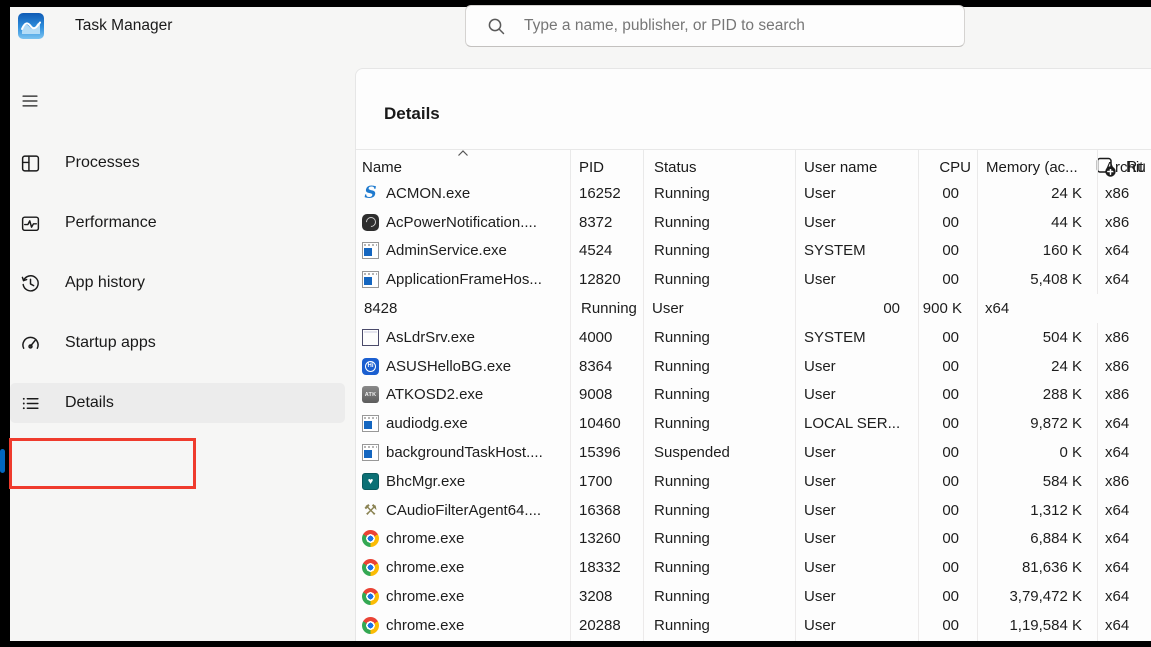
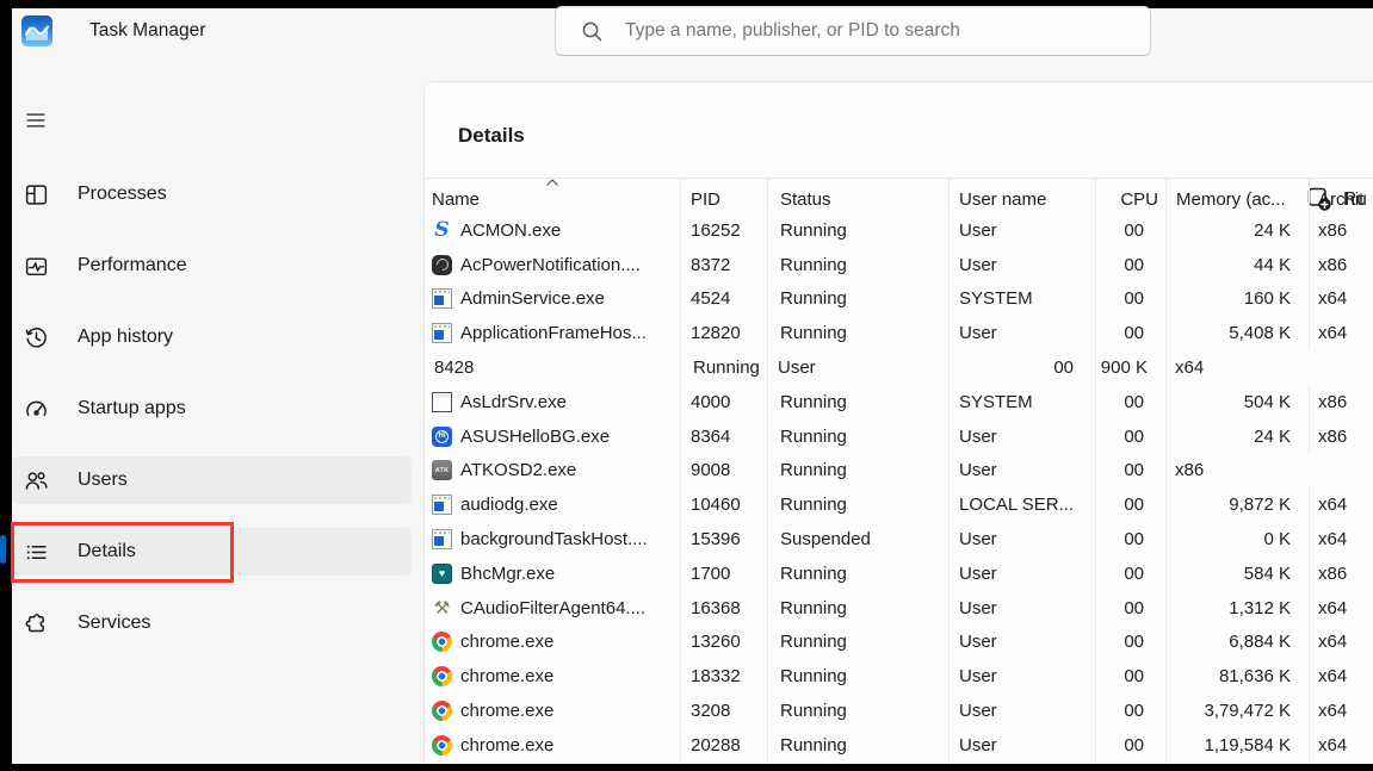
  Task Manager
  Type a name, publisher, or PID to search
  Processes
  Performance
  App history
  Startup apps
+ Users
  Details
+ Services
  Details
  Ru
  Name
  PID
  Status
  User name
  CPU
  Memory (ac...
  Archit
  ACMON.exe
  16252
  Running
  User
  00
  24 K
  x86
  AcPowerNotification....
  8372
  Running
  User
  00
  44 K
  x86
  AdminService.exe
  4524
  Running
  SYSTEM
  00
  160 K
  x64
  ApplicationFrameHos...
  12820
  Running
  User
  00
  5,408 K
  x64
  8428
  Running
  User
  00
  900 K
  x64
  AsLdrSrv.exe
  4000
  Running
  SYSTEM
  00
  504 K
  x86
  ASUSHelloBG.exe
  8364
  Running
  User
  00
  24 K
  x86
  ATKOSD2.exe
  9008
  Running
  User
  00
- 288 K
  x86
  audiodg.exe
  10460
  Running
  LOCAL SER...
  00
  9,872 K
  x64
  backgroundTaskHost....
  15396
  Suspended
  User
  00
  0 K
  x64
  BhcMgr.exe
  1700
  Running
  User
  00
  584 K
  x86
  CAudioFilterAgent64....
  16368
  Running
  User
  00
  1,312 K
  x64
  chrome.exe
  13260
  Running
  User
  00
  6,884 K
  x64
  chrome.exe
  18332
  Running
  User
  00
  81,636 K
  x64
  chrome.exe
  3208
  Running
  User
  00
  3,79,472 K
  x64
  chrome.exe
  20288
  Running
  User
  00
  1,19,584 K
  x64
